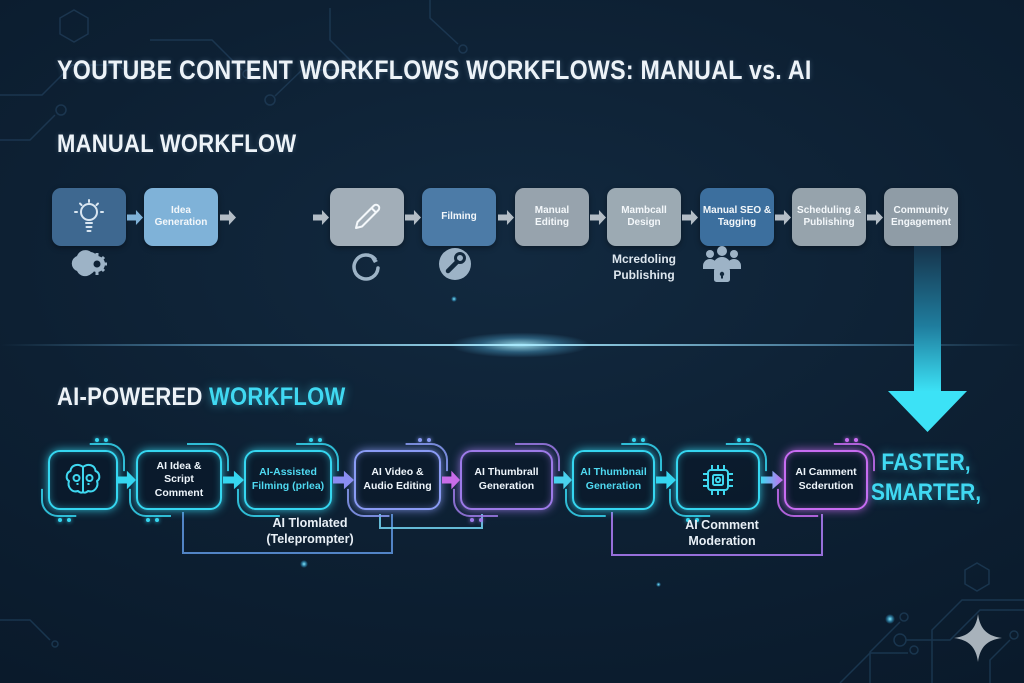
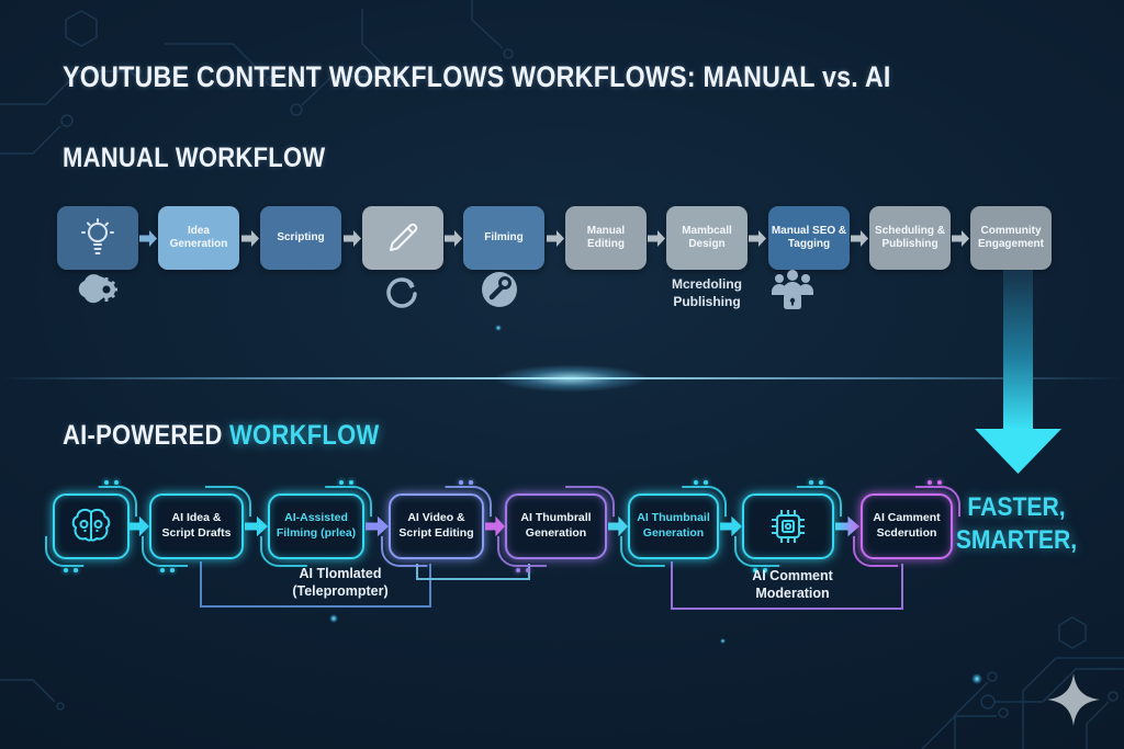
  YOUTUBE CONTENT WORKFLOWS WORKFLOWS: MANUAL vs. AI
  MANUAL WORKFLOW
  Idea Generation
+ Scripting
  Filming
  Manual Editing
  Mambcall Design
  Manual SEO & Tagging
  Scheduling & Publishing
  Community Engagement
  Mcredoling Publishing
  AI-POWERED WORKFLOW
- AI Idea & Script Comment
+ AI Idea & Script Drafts
  AI-Assisted Filming (prlea)
- AI Video & Audio Editing
+ AI Video & Script Editing
  AI Thumbrall Generation
  AI Thumbnail Generation
  AI Camment Scderution
  AI Tlomlated (Teleprompter)
  AI Comment Moderation
  FASTER,
  SMARTER,
